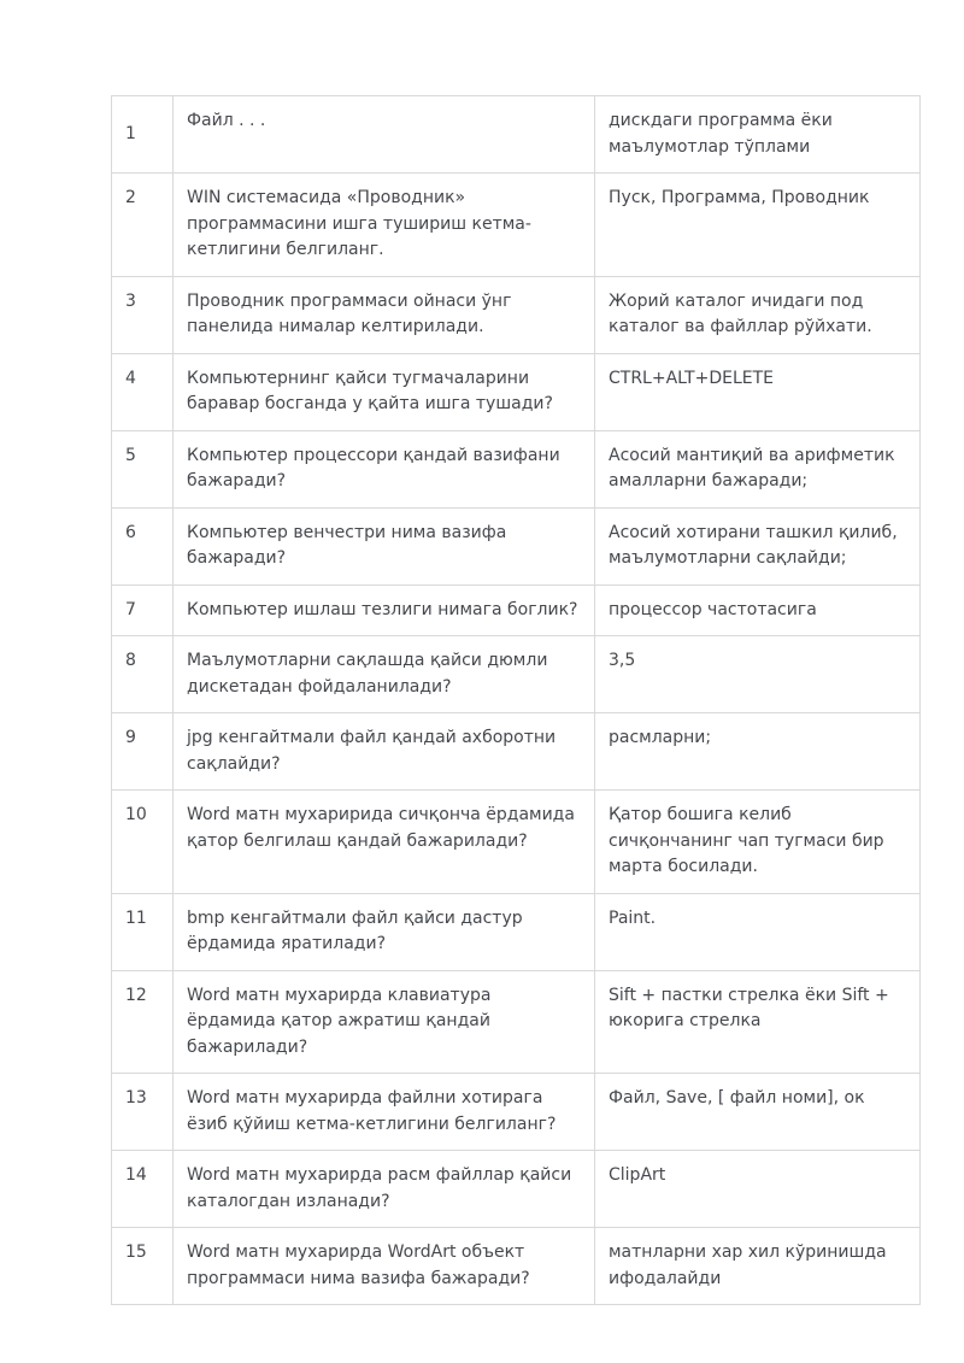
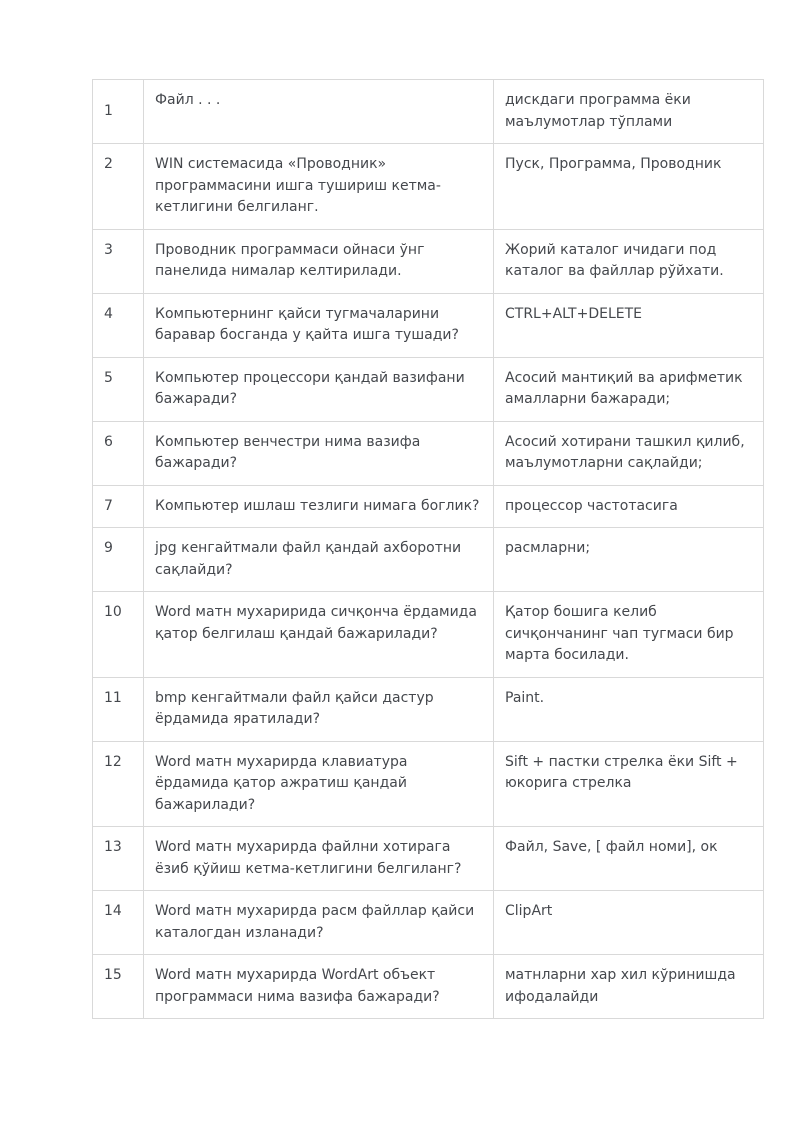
  1	Файл . . .	дискдаги программа ёки маълумотлар тўплами
  2	WIN системасида «Проводник» программасини ишга тушириш кетма-кетлигини белгиланг.	Пуск, Программа, Проводник
  3	Проводник программаси ойнаси ўнг панелида нималар келтирилади.	Жорий каталог ичидаги под каталог ва файллар рўйхати.
  4	Компьютернинг қайси тугмачаларини баравар босганда у қайта ишга тушади?	CTRL+ALT+DELETE
  5	Компьютер процессори қандай вазифани бажаради?	Асосий мантиқий ва арифметик амалларни бажаради;
  6	Компьютер венчестри нима вазифа бажаради?	Асосий хотирани ташкил қилиб, маълумотларни сақлайди;
  7	Компьютер ишлаш тезлиги нимага боглик?	процессор частотасига
- 8	Маълумотларни сақлашда қайси дюмли дискетадан фойдаланилади?	3,5
  9	jpg кенгайтмали файл қандай ахборотни сақлайди?	расмларни;
  10	Word матн мухаририда сичқонча ёрдамида қатор белгилаш қандай бажарилади?	Қатор бошига келиб сичқончанинг чап тугмаси бир марта босилади.
  11	bmp кенгайтмали файл қайси дастур ёрдамида яратилади?	Paint.
  12	Word матн мухарирда клавиатура ёрдамида қатор ажратиш қандай бажарилади?	Sift + пастки стрелка ёки Sift + юкорига стрелка
  13	Word матн мухарирда файлни хотирага ёзиб қўйиш кетма-кетлигини белгиланг?	Файл, Save, [ файл номи], ок
  14	Word матн мухарирда расм файллар қайси каталогдан изланади?	ClipArt
  15	Word матн мухарирда WordArt объект программаси нима вазифа бажаради?	матнларни хар хил кўринишда ифодалайди
